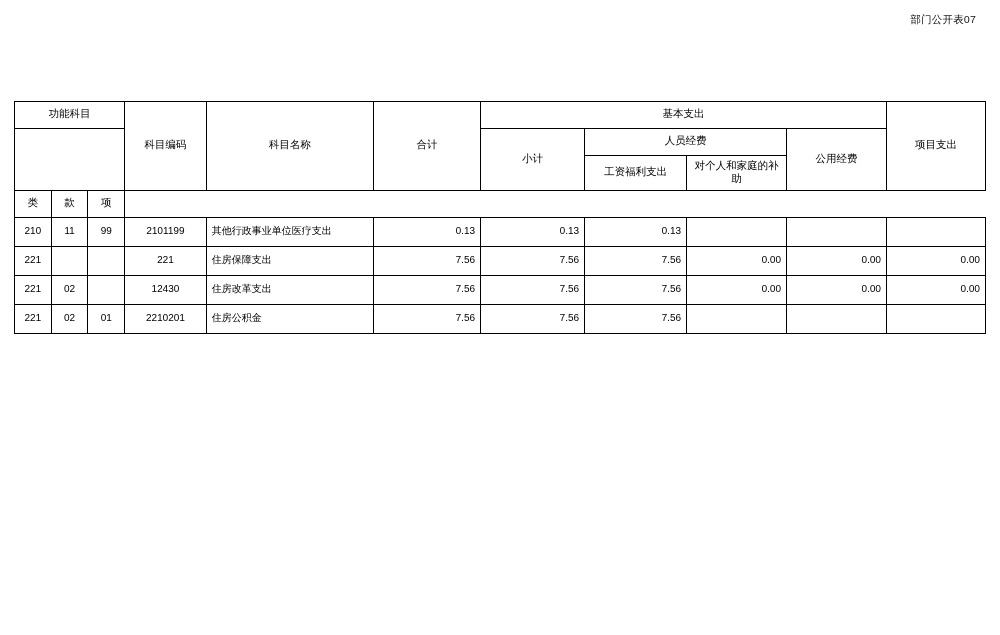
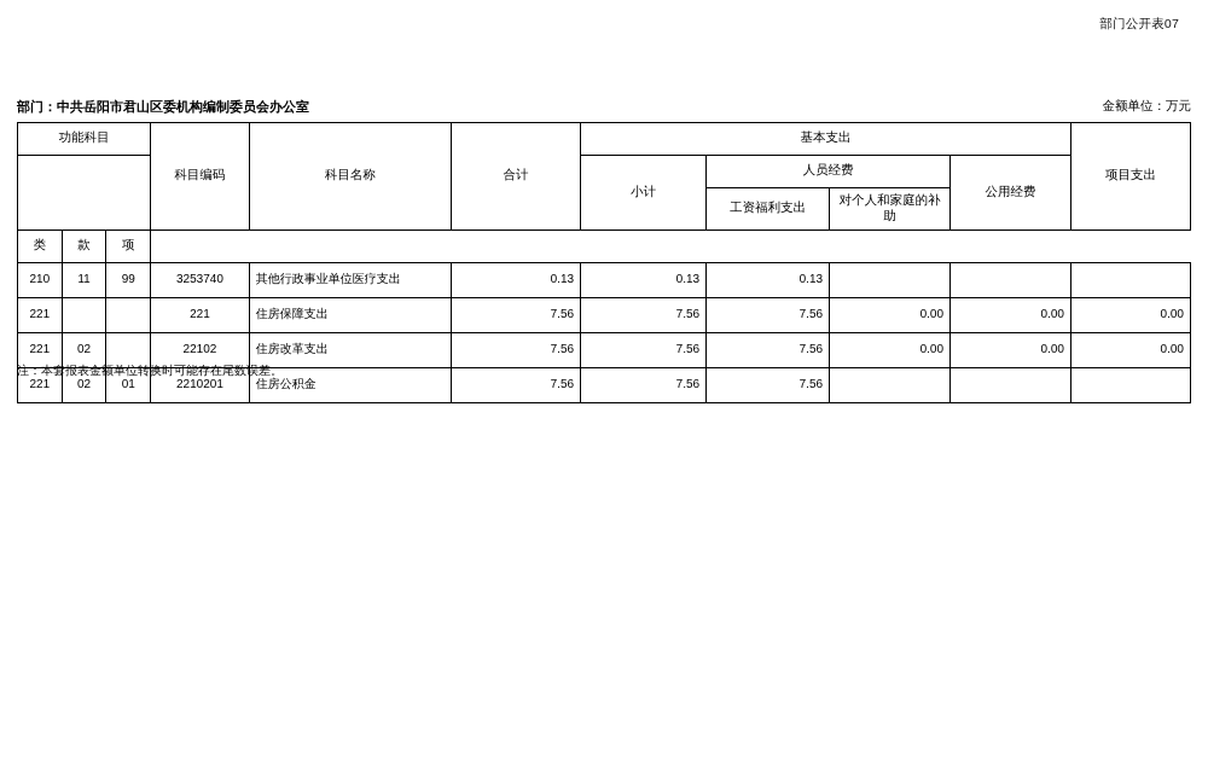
  部门公开表07
+ 部门：中共岳阳市君山区委机构编制委员会办公室
+ 金额单位：万元
  功能科目	科目编码	科目名称	合计	基本支出	项目支出
  	小计	人员经费	公用经费
  工资福利支出	对个人和家庭的补助
  类	款	项
- 210	11	99	2101199	其他行政事业单位医疗支出	0.13	0.13	0.13
+ 210	11	99	3253740	其他行政事业单位医疗支出	0.13	0.13	0.13
  221			221	住房保障支出	7.56	7.56	7.56	0.00	0.00	0.00
- 221	02		12430	住房改革支出	7.56	7.56	7.56	0.00	0.00	0.00
+ 221	02		22102	住房改革支出	7.56	7.56	7.56	0.00	0.00	0.00
  221	02	01	2210201	住房公积金	7.56	7.56	7.56
+ 注：本套报表金额单位转换时可能存在尾数误差。
